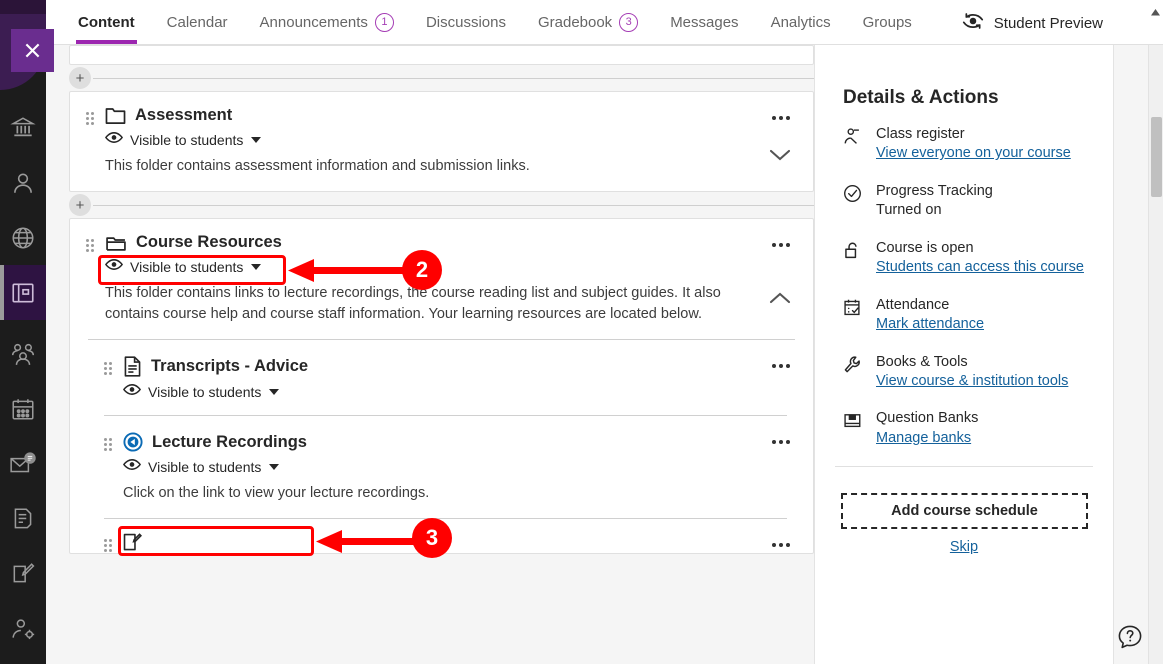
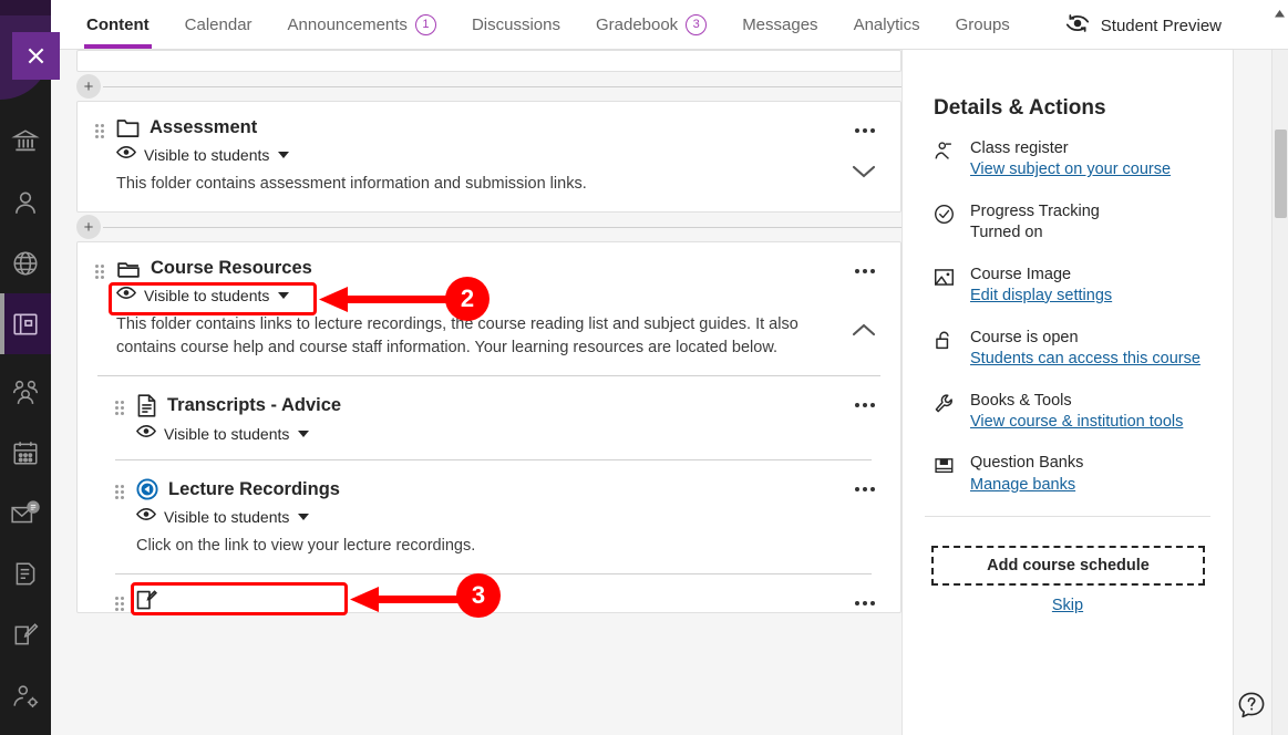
  Content
  Calendar
  Announcements
  1
  Discussions
  Gradebook
  3
  Messages
  Analytics
  Groups
  Student Preview
  +
  Assessment
  Visible to students
  This folder contains assessment information and submission links.
  +
  Course Resources
  Visible to students
  This folder contains links to lecture recordings, the course reading list and subject guides. It also contains course help and course staff information. Your learning resources are located below.
  Transcripts - Advice
  Visible to students
  Lecture Recordings
  Visible to students
  Click on the link to view your lecture recordings.
  Details & Actions
  Class register
- View everyone on your course
+ View subject on your course
  Progress Tracking
  Turned on
+ Course Image
+ Edit display settings
  Course is open
  Students can access this course
- Attendance
- Mark attendance
  Books & Tools
  View course & institution tools
  Question Banks
  Manage banks
  Add course schedule
  Skip
  2
  3
